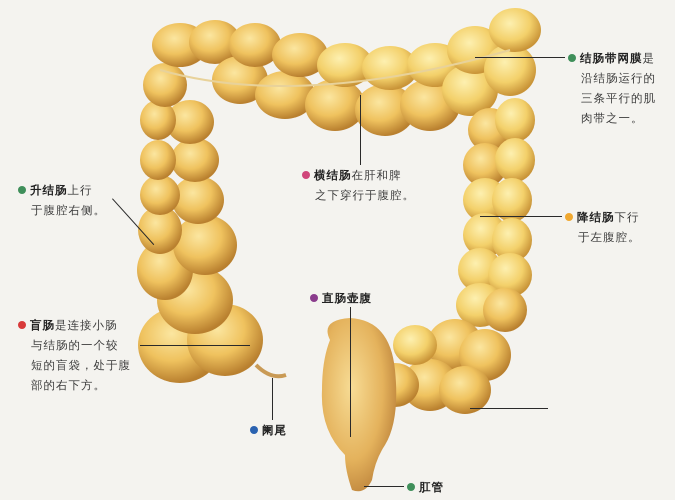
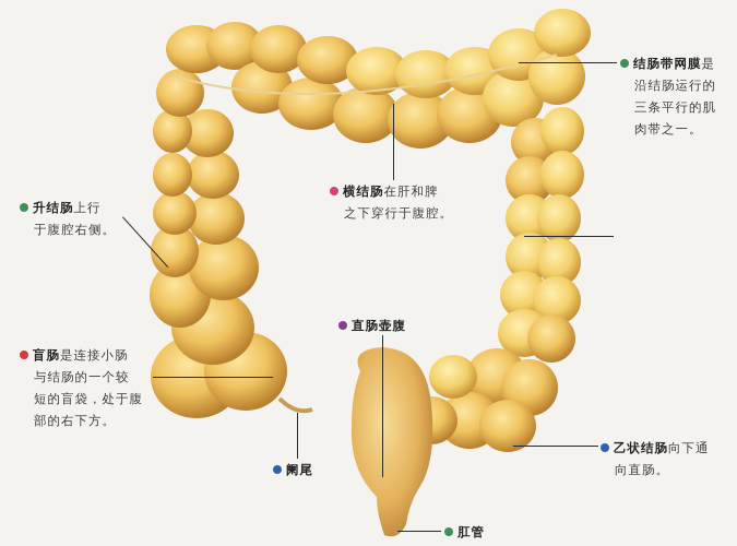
  结肠带网膜是
  沿结肠运行的
  三条平行的肌
  肉带之一。
  横结肠在肝和脾
  之下穿行于腹腔。
  升结肠上行
  于腹腔右侧。
- 降结肠下行
- 于左腹腔。
  盲肠是连接小肠
  与结肠的一个较
  短的盲袋，处于腹
  部的右下方。
  直肠壶腹
  阑尾
+ 乙状结肠向下通
+ 向直肠。
  肛管
